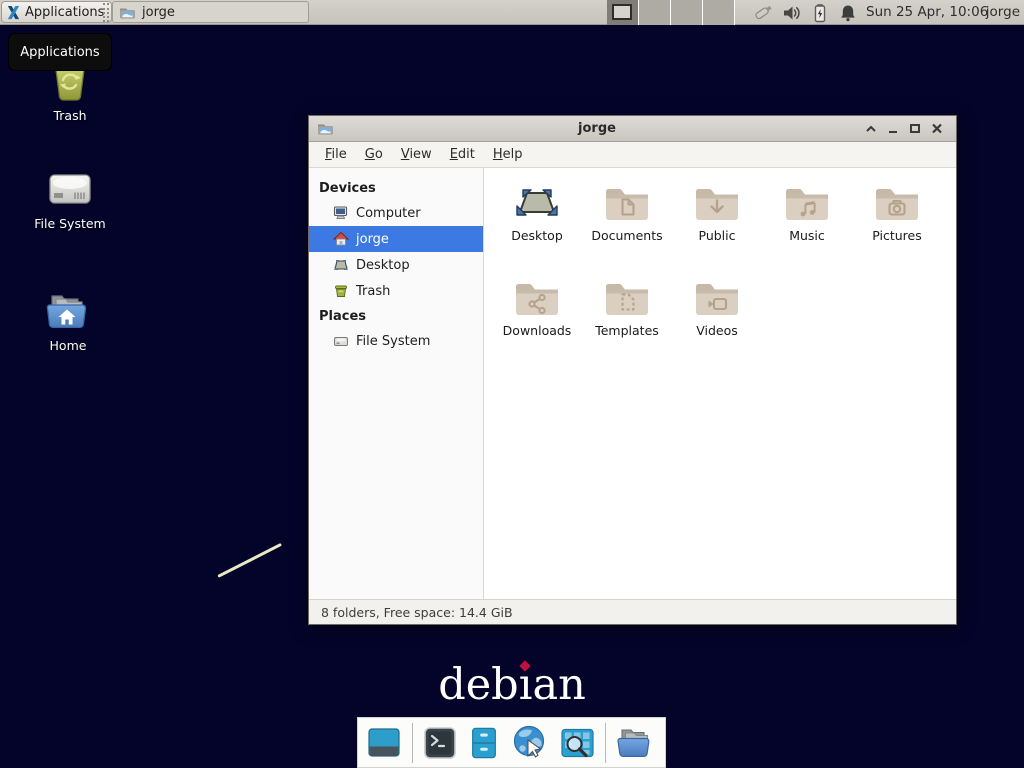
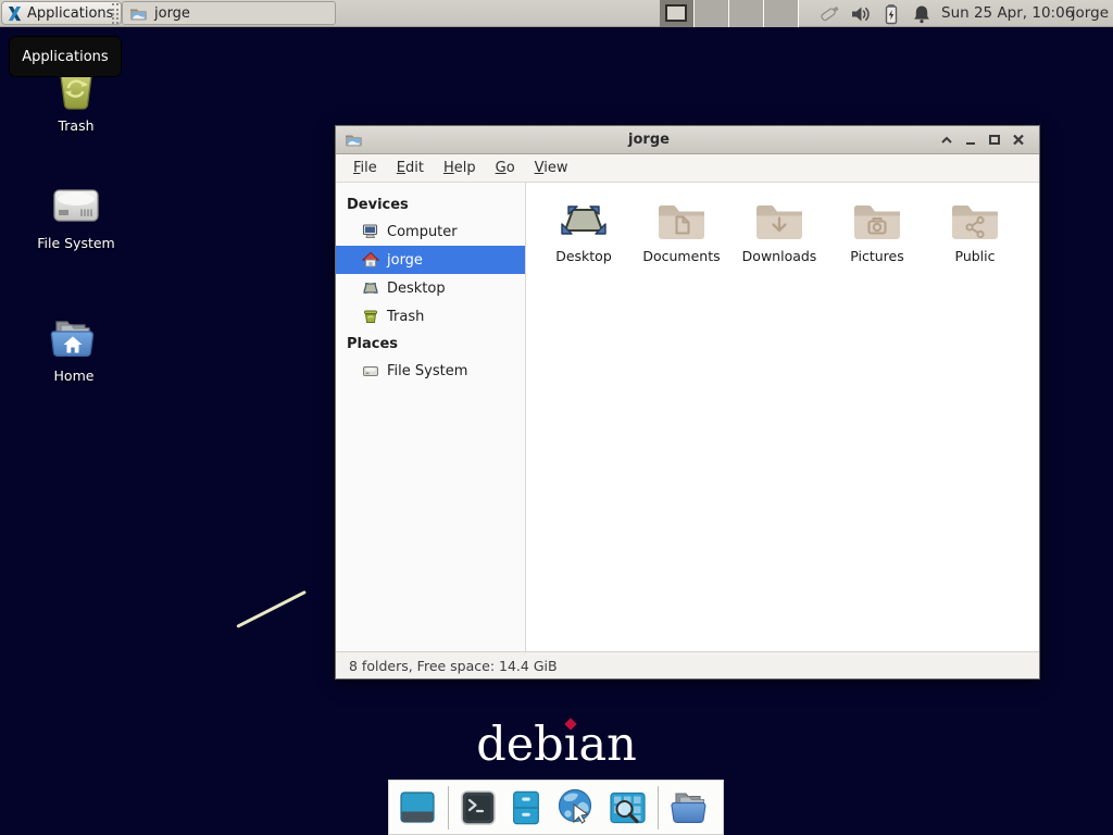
  Applications
  jorge
  Sun 25 Apr, 10:06
  jorge
  Applications
  Trash
  File System
  Home
  debıan
  jorge
  File
- Go
+ Edit
- View
+ Help
- Edit
+ Go
- Help
+ View
  Devices
  Computer
  jorge
  Desktop
  Trash
  Places
  File System
  Desktop
  Documents
- Public
+ Downloads
- Music
  Pictures
- Downloads
+ Public
- Templates
- Videos
  8 folders, Free space: 14.4 GiB
